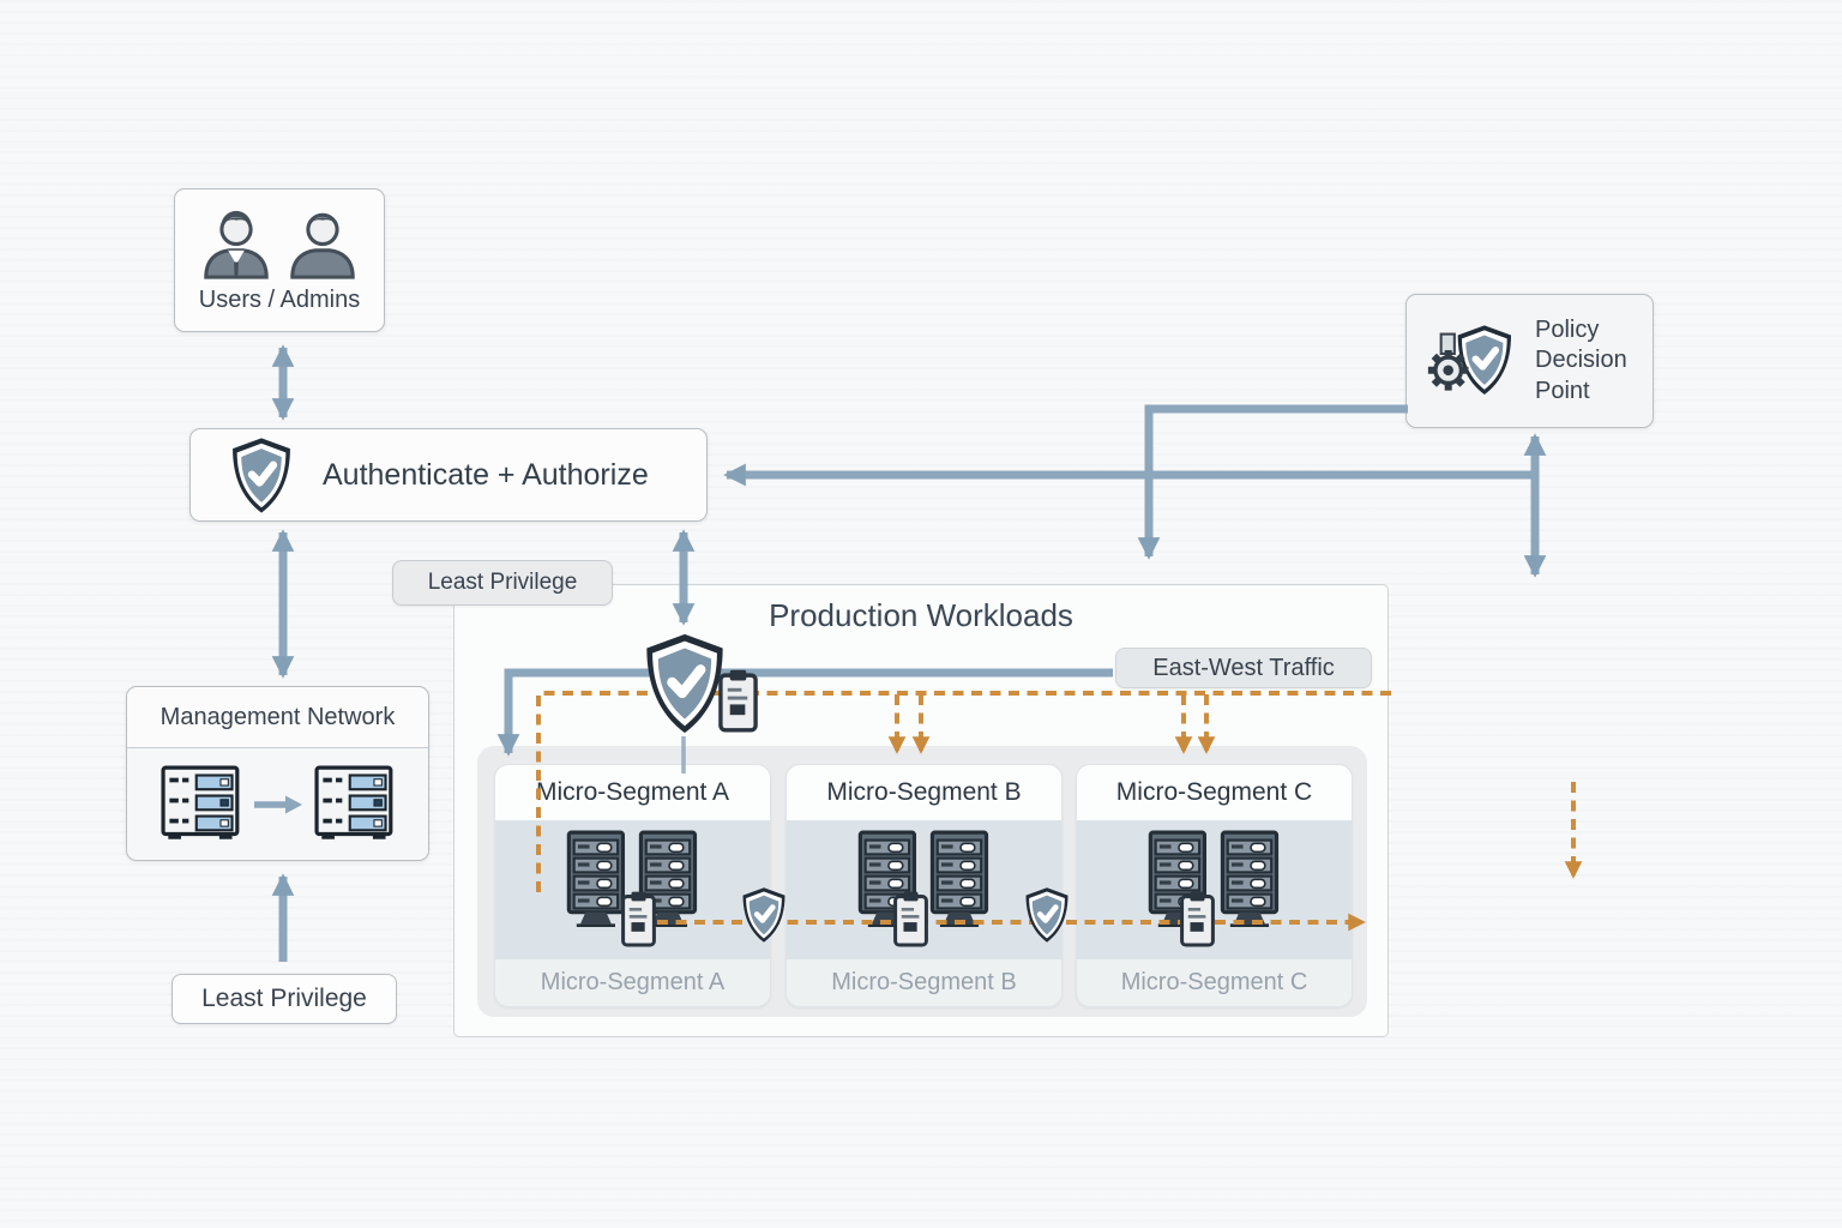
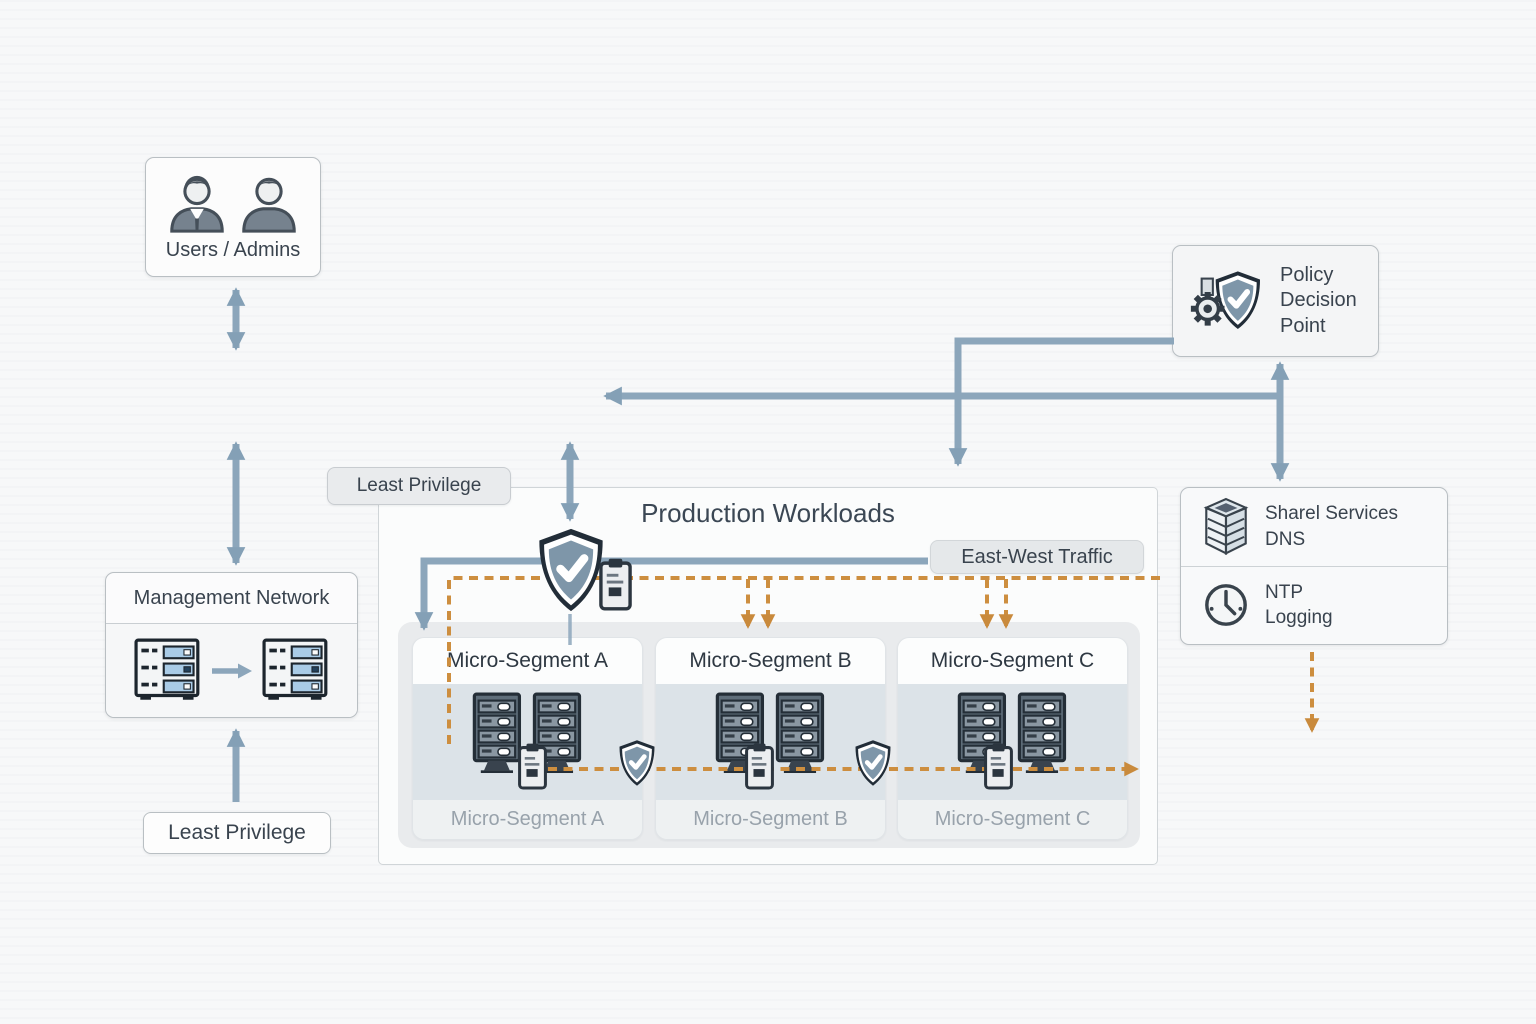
  Users / Admins
- Authenticate + Authorize
  Policy Decision Point
  Production Workloads
  Micro-Segment A
  Micro-Segment A
  Micro-Segment B
  Micro-Segment B
  Micro-Segment C
  Micro-Segment C
  Management Network
+ Sharel Services
+ DNS
+ NTP
+ Logging
  Least Privilege
  East-West Traffic
  Least Privilege
